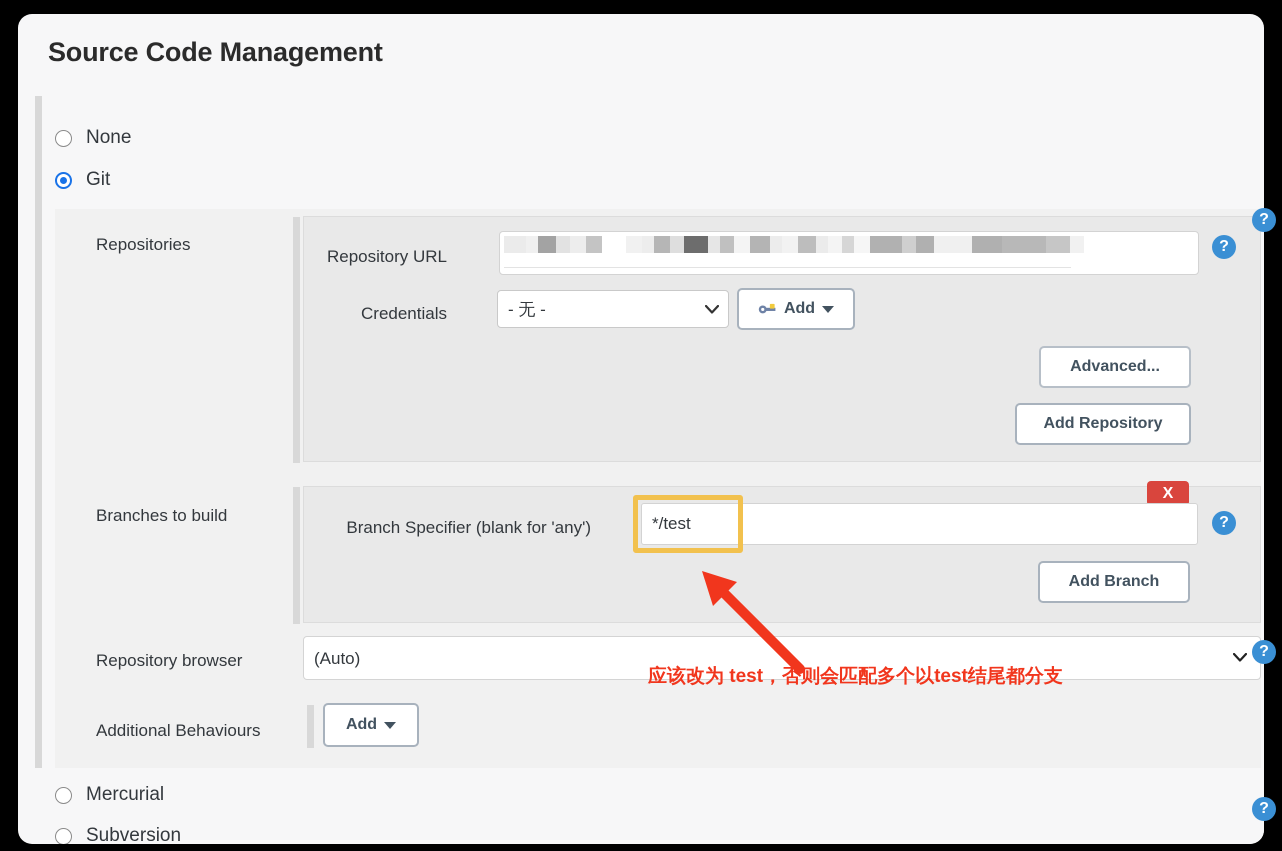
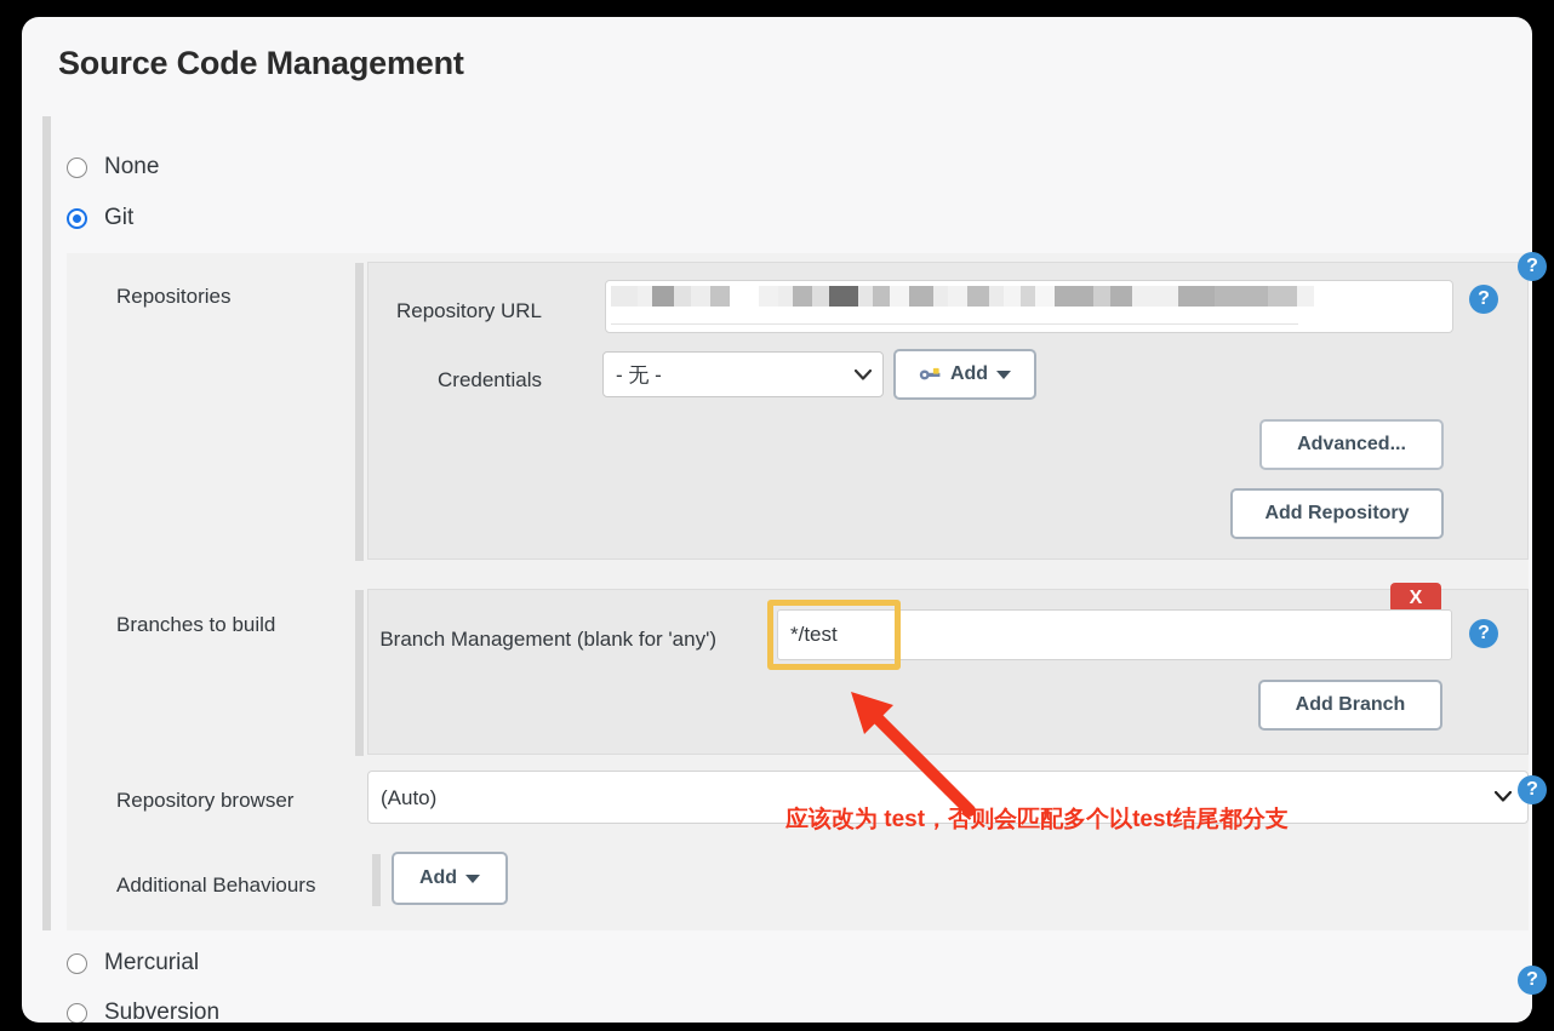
  Source Code Management
  None
  Git
  Repositories
  Repository URL
  ?
  Credentials
  - 无 -
  Add
  Advanced...
  Add Repository
  Branches to build
  X
- Branch Specifier (blank for 'any')
+ Branch Management (blank for 'any')
  */test
  ?
  Add Branch
  Repository browser
  (Auto)
  Additional Behaviours
  Add
  Mercurial
  Subversion
  ?
  ?
  ?
  应该改为 test，否则会匹配多个以test结尾都分支
